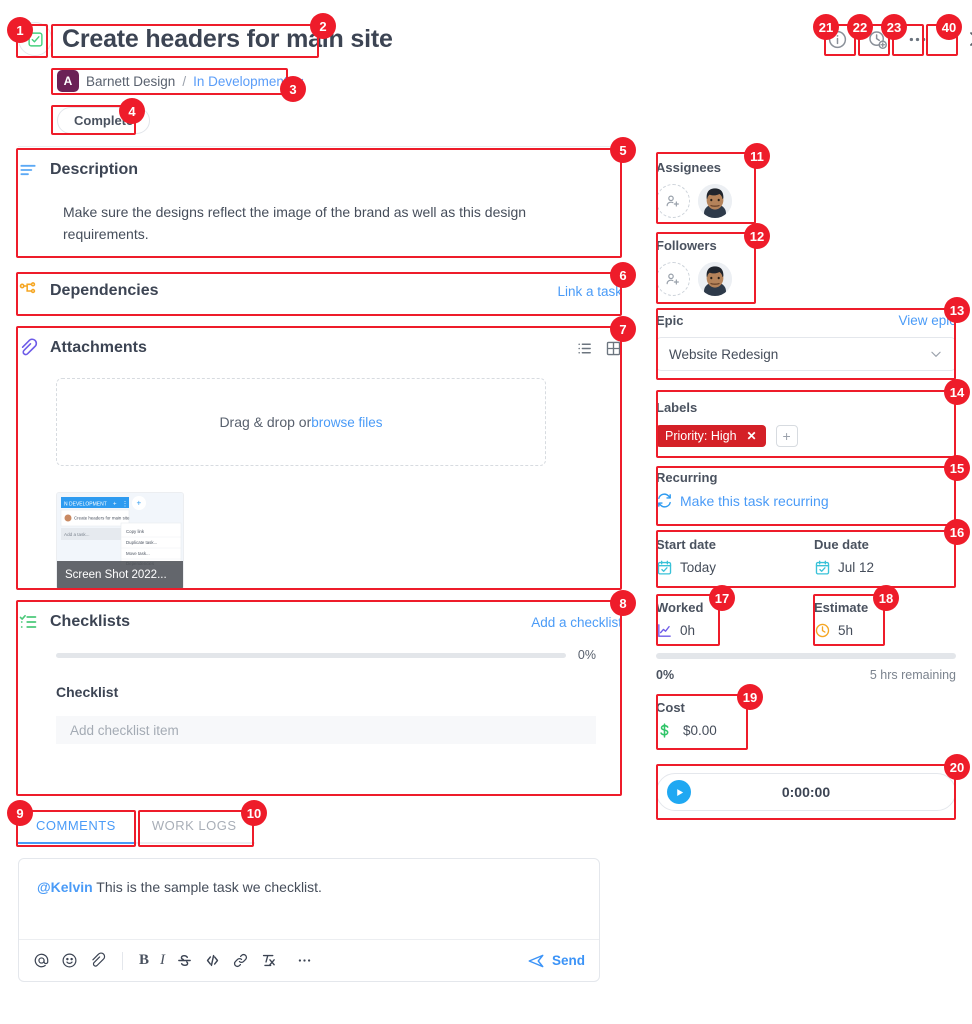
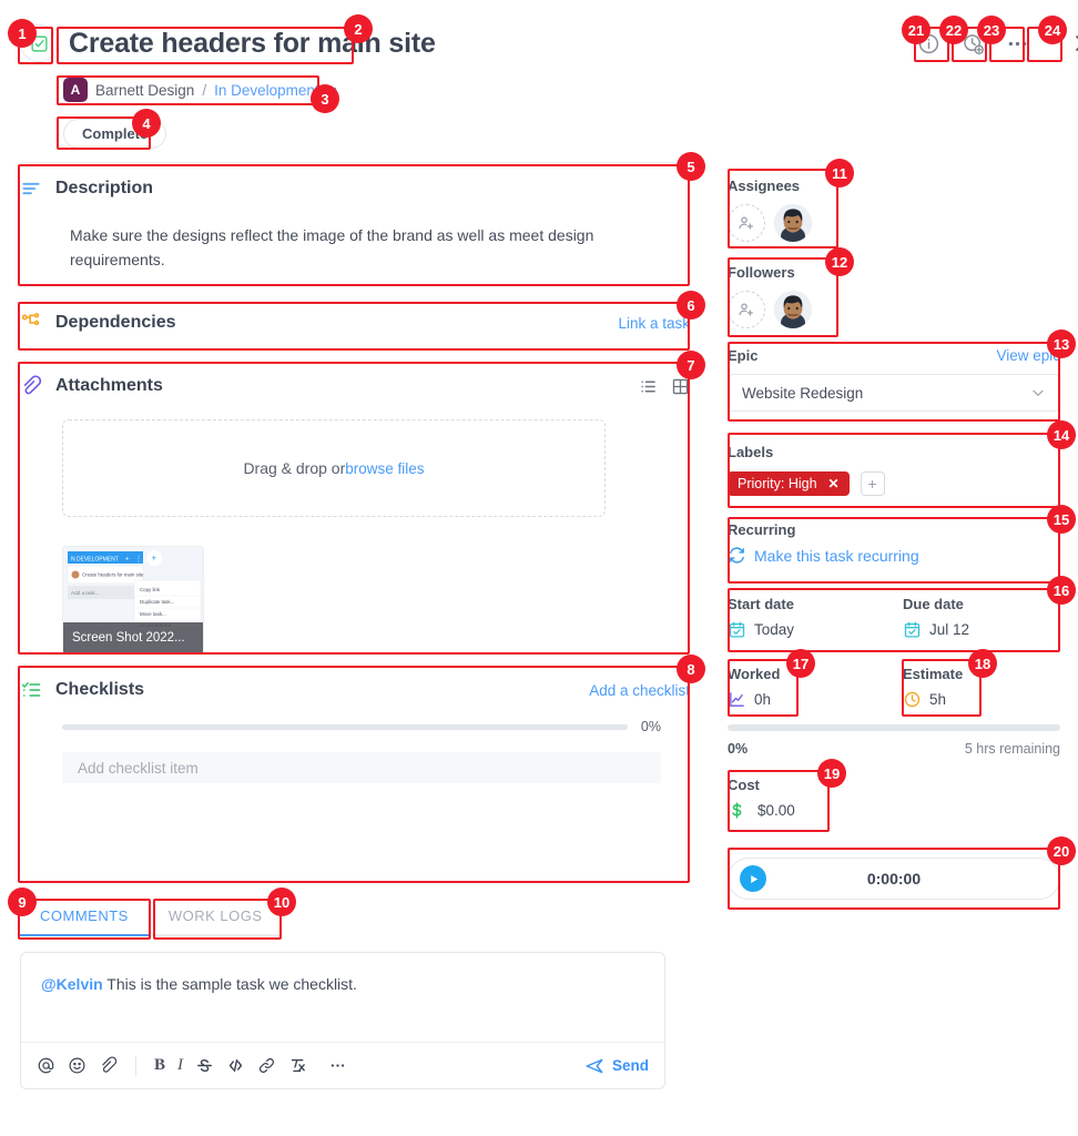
  Create headers for man site
  A
  Barnett Design
  /
  In Developmen
  Comple
  Description
- Make sure the designs reflect the image of the brand as well as this design requirements.
+ Make sure the designs reflect the image of the brand as well as meet design requirements.
  Dependencies
  Link a task
  Attachments
  Drag & drop or
  browse files
  +
  Screen Shot 2022...
  Checklists
  Add a checklist
  0%
- Checklist
  Add checklist item
  COMMENTS
  WORK LOGS
  @Kelvin This is the sample task we checklist.
  B
  I
  Send
  Assignees
  Followers
  Epic
  View epi
  Website Redesign
  Labels
  Priority: High
  ✕
  +
  Recurring
  Make this task recurring
  Start date
  Today
  Due date
  Jul 12
  Worked
  0h
  Estimate
  5h
  0%
  5 hrs remaining
  Cost
  $0.00
  0:00:00
  1
  2
  3
  4
  5
  6
  7
  8
  9
  10
  11
  12
  13
  14
  15
  16
  17
  18
  19
  20
  21
  22
  23
- 40
+ 24
